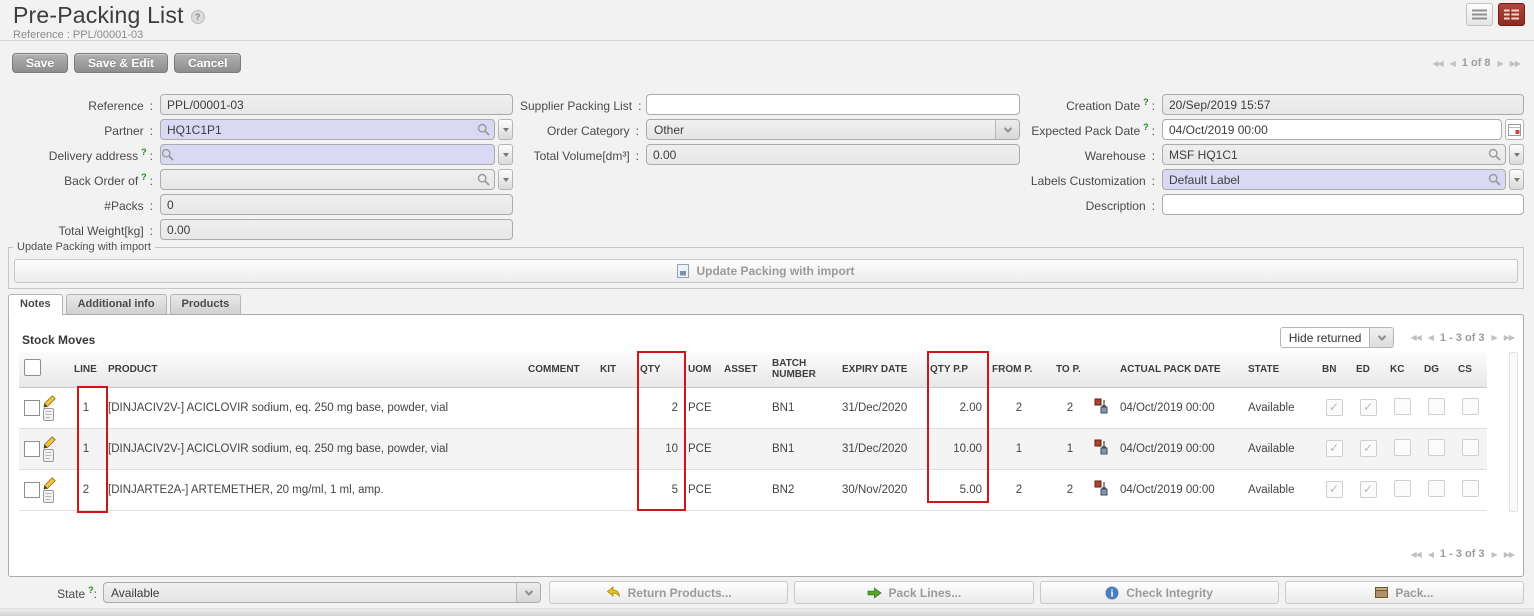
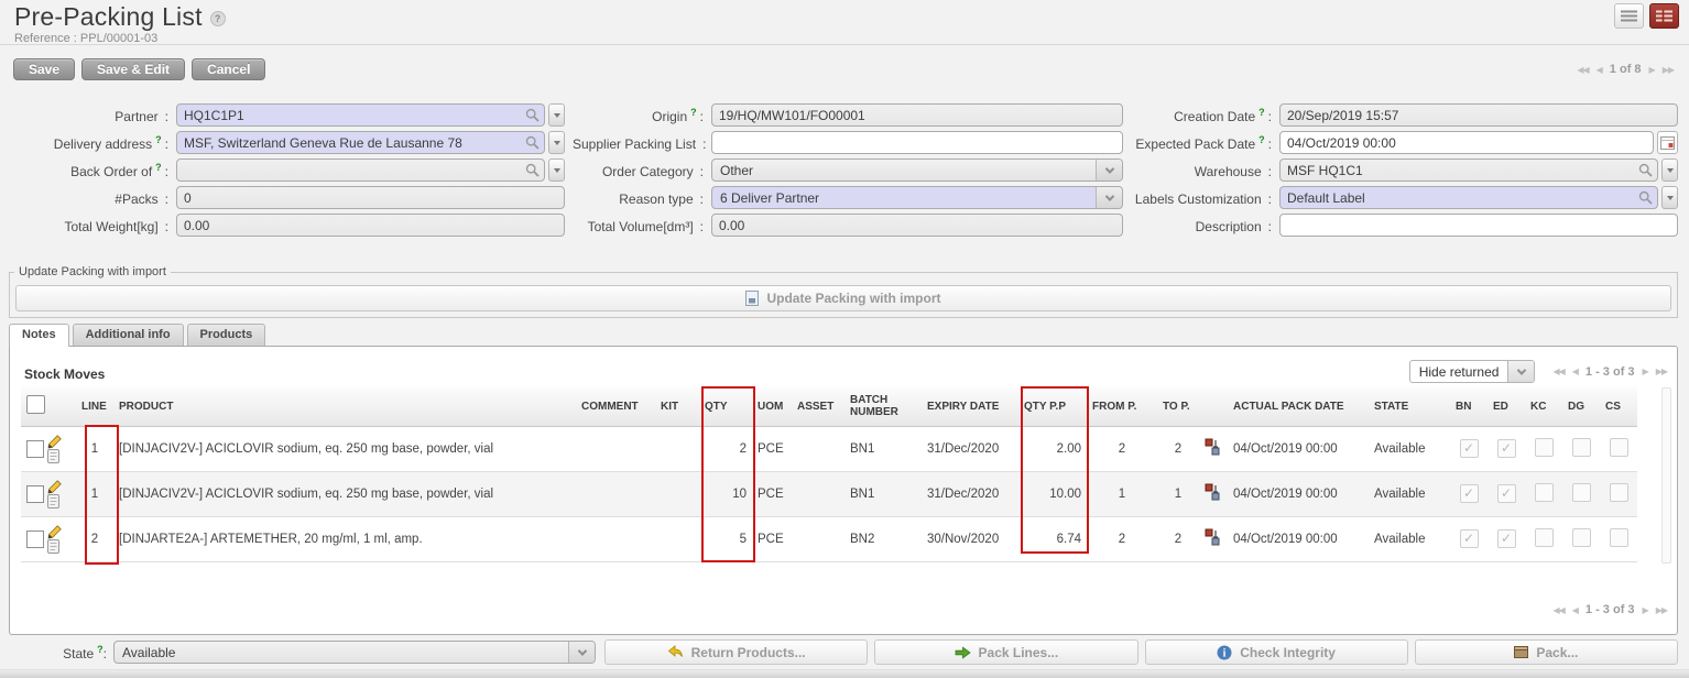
  Pre-Packing List ?
  Reference : PPL/00001-03
  Save
  Save & Edit
  Cancel
  ◀◀
  ◀
  1 of 8
  ▶
  ▶▶
- Reference :
- PPL/00001-03
  Partner :
  HQ1C1P1
  Delivery address ? :
+ MSF, Switzerland Geneva Rue de Lausanne 78
  Back Order of ? :
  #Packs :
  0
  Total Weight[kg] :
  0.00
+ Origin ? :
+ 19/HQ/MW101/FO00001
  Supplier Packing List :
  Order Category :
  Other
+ Reason type :
+ 6 Deliver Partner
  Total Volume[dm³] :
  0.00
  Creation Date ? :
  20/Sep/2019 15:57
  Expected Pack Date ? :
  04/Oct/2019 00:00
  Warehouse :
  MSF HQ1C1
  Labels Customization :
  Default Label
  Description :
  Update Packing with import
  Update Packing with import
  Notes
  Additional info
  Products
  Stock Moves
  Hide returned
  ◀◀
  ◀
  1 - 3 of 3
  ▶
  ▶▶
  	LINE	PRODUCT	COMMENT	KIT	QTY	UOM	ASSET	BATCH NUMBER	EXPIRY DATE	QTY P.P	FROM P.	TO P.		ACTUAL PACK DATE	STATE	BN	ED	KC	DG	CS
  	1	[DINJACIV2V-] ACICLOVIR sodium, eq. 250 mg base, powder, vial			2	PCE		BN1	31/Dec/2020	2.00	2	2		04/Oct/2019 00:00	Available	✓	✓
  	1	[DINJACIV2V-] ACICLOVIR sodium, eq. 250 mg base, powder, vial			10	PCE		BN1	31/Dec/2020	10.00	1	1		04/Oct/2019 00:00	Available	✓	✓
- 	2	[DINJARTE2A-] ARTEMETHER, 20 mg/ml, 1 ml, amp.			5	PCE		BN2	30/Nov/2020	5.00	2	2		04/Oct/2019 00:00	Available	✓	✓
+ 	2	[DINJARTE2A-] ARTEMETHER, 20 mg/ml, 1 ml, amp.			5	PCE		BN2	30/Nov/2020	6.74	2	2		04/Oct/2019 00:00	Available	✓	✓
  ◀◀
  ◀
  1 - 3 of 3
  ▶
  ▶▶
  State ?:
  Available
  Return Products...
  Pack Lines...
  i
  Check Integrity
  Pack...
